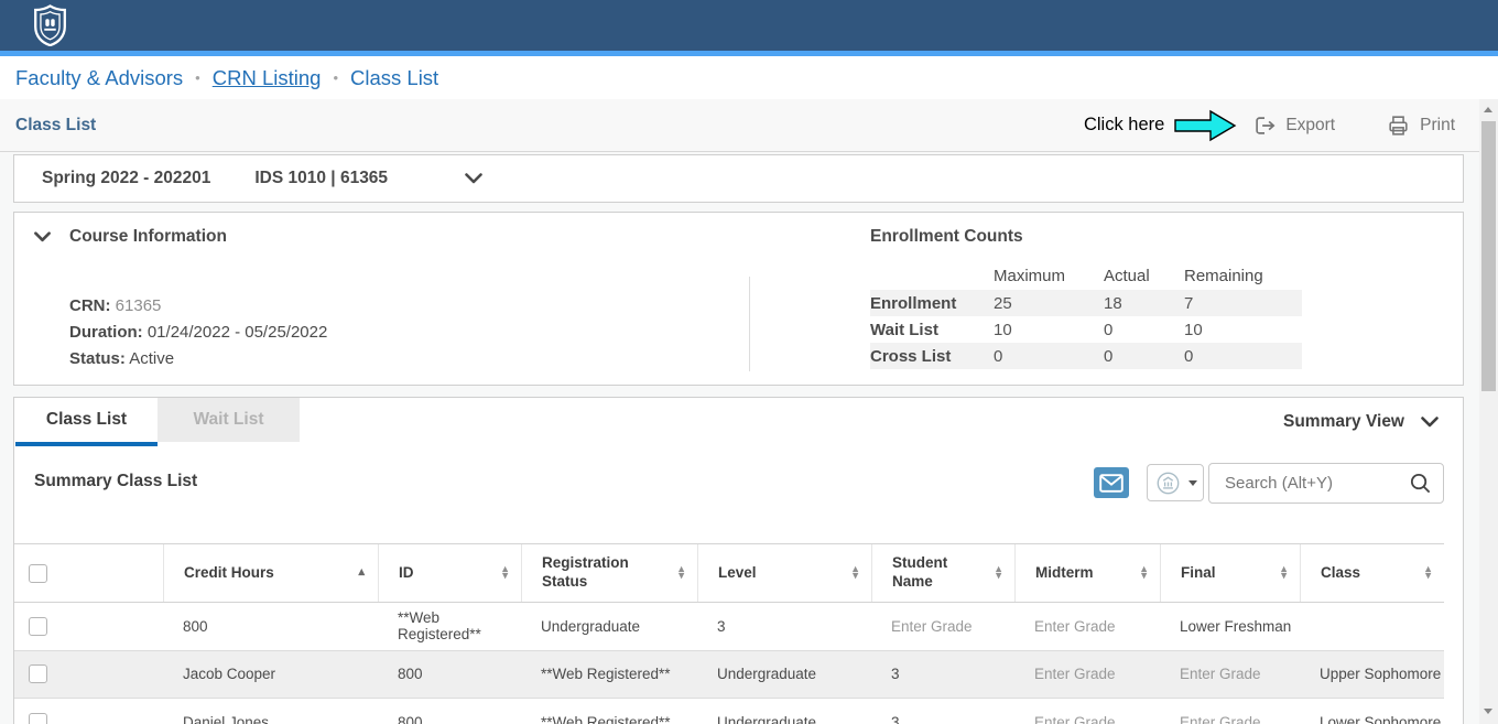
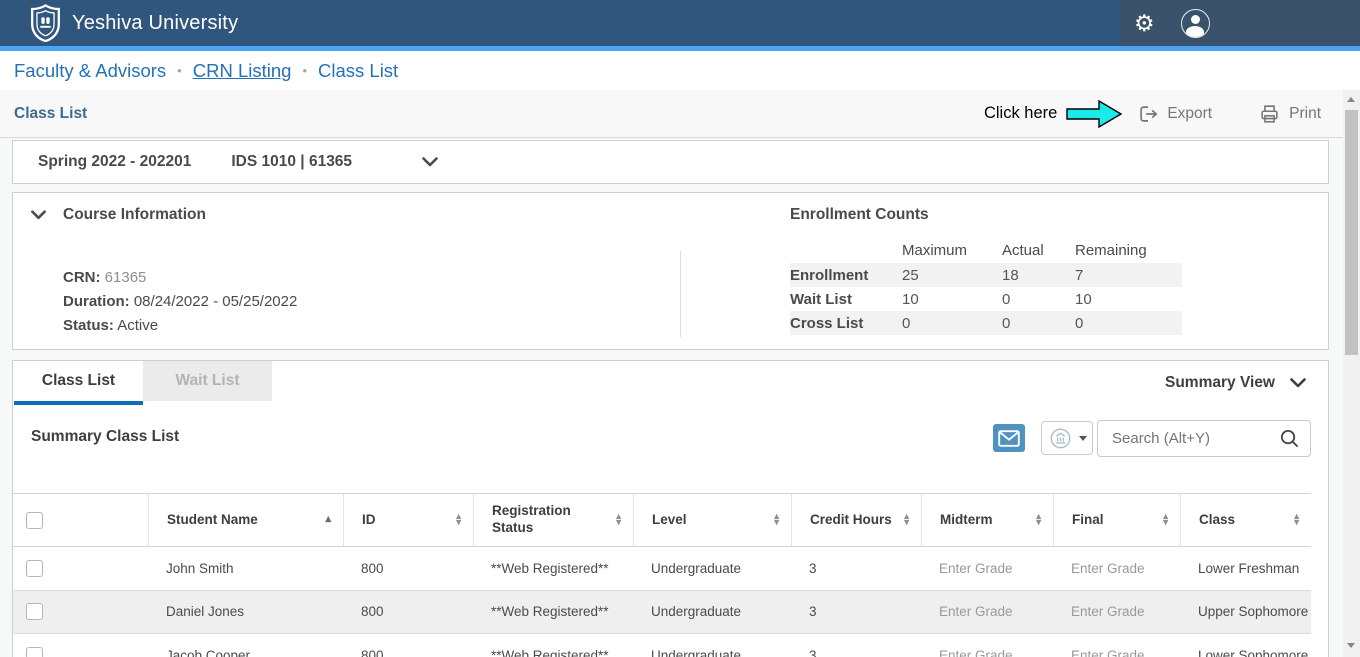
+ Yeshiva University
+ ⚙
  Faculty & Advisors
  •
  CRN Listing
  •
  Class List
  Class List
  Click here
  Export
  Print
  Spring 2022 - 202201
  IDS 1010 | 61365
  Course Information
  CRN: 61365
- Duration: 01/24/2022 - 05/25/2022
+ Duration: 08/24/2022 - 05/25/2022
  Status: Active
  Enrollment Counts
  Maximum
  Actual
  Remaining
  Enrollment
  25
  18
  7
  Wait List
  10
  0
  10
  Cross List
  0
  0
  0
  Class List
  Wait List
  Summary View
  Summary Class List
  Search (Alt+Y)
- Credit Hours
+ Student Name
  ▴
  ID
  ▴
  ▾
  Registration Status
  ▴
  ▾
  Level
  ▴
  ▾
- Student Name
+ Credit Hours
  ▴
  ▾
  Midterm
  ▴
  ▾
  Final
  ▴
  ▾
  Class
  ▴
  ▾
+ John Smith
  800
  **Web Registered**
  Undergraduate
  3
  Enter Grade
  Enter Grade
  Lower Freshman
- Jacob Cooper
+ Daniel Jones
  800
  **Web Registered**
  Undergraduate
  3
  Enter Grade
  Enter Grade
  Upper Sophomore
- Daniel Jones
+ Jacob Cooper
  800
  **Web Registered**
  Undergraduate
  3
  Enter Grade
  Enter Grade
  Lower Sophomore
